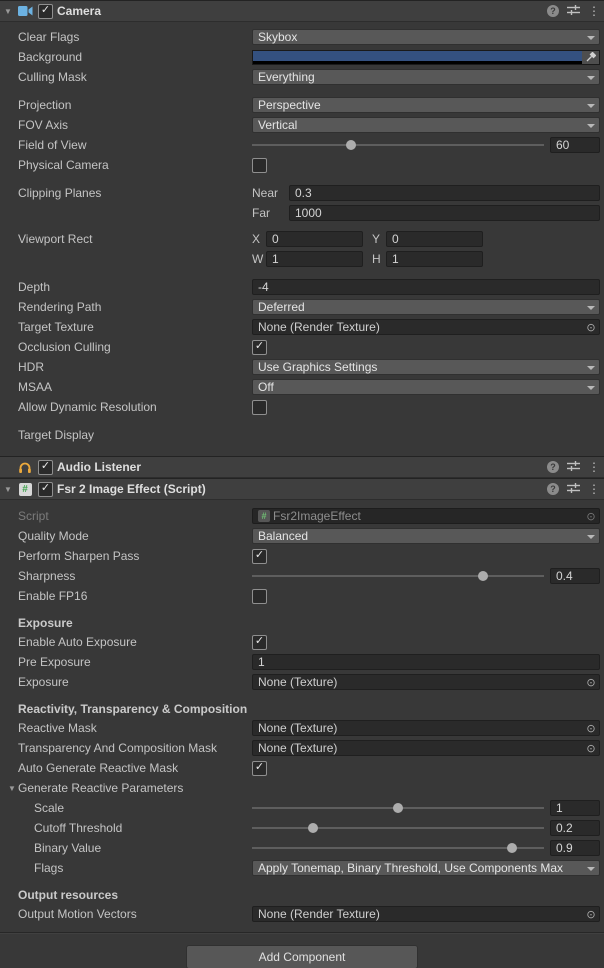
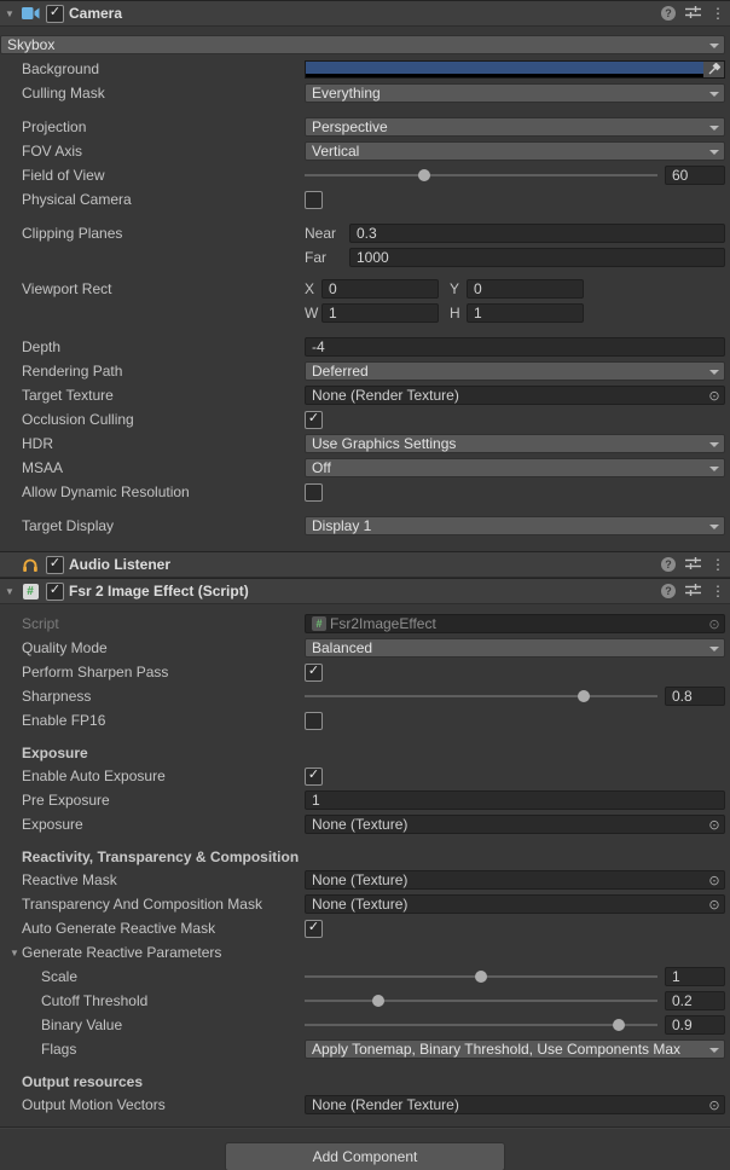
  ▼
  ✓
  Camera
  ?
  ⋮
- Clear Flags
  Skybox
  Background
  Culling Mask
  Everything
  Projection
  Perspective
  FOV Axis
  Vertical
  Field of View
  60
  Physical Camera
  Clipping Planes
  Near
  0.3
  Far
  1000
  Viewport Rect
  X
  0
  Y
  0
  W
  1
  H
  1
  Depth
  -4
  Rendering Path
  Deferred
  Target Texture
  None (Render Texture)
  ⊙
  Occlusion Culling
  ✓
  HDR
  Use Graphics Settings
  MSAA
  Off
  Allow Dynamic Resolution
  Target Display
+ Display 1
  ✓
  Audio Listener
  ?
  ⋮
  ▼
  #
  ✓
  Fsr 2 Image Effect (Script)
  ?
  ⋮
  Script
  #
  Fsr2ImageEffect
  ⊙
  Quality Mode
  Balanced
  Perform Sharpen Pass
  ✓
  Sharpness
- 0.4
+ 0.8
  Enable FP16
  Exposure
  Enable Auto Exposure
  ✓
  Pre Exposure
  1
  Exposure
  None (Texture)
  ⊙
  Reactivity, Transparency & Composition
  Reactive Mask
  None (Texture)
  ⊙
  Transparency And Composition Mask
  None (Texture)
  ⊙
  Auto Generate Reactive Mask
  ✓
  ▼
  Generate Reactive Parameters
  Scale
  1
  Cutoff Threshold
  0.2
  Binary Value
  0.9
  Flags
  Apply Tonemap, Binary Threshold, Use Components Max
  Output resources
  Output Motion Vectors
  None (Render Texture)
  ⊙
  Add Component
